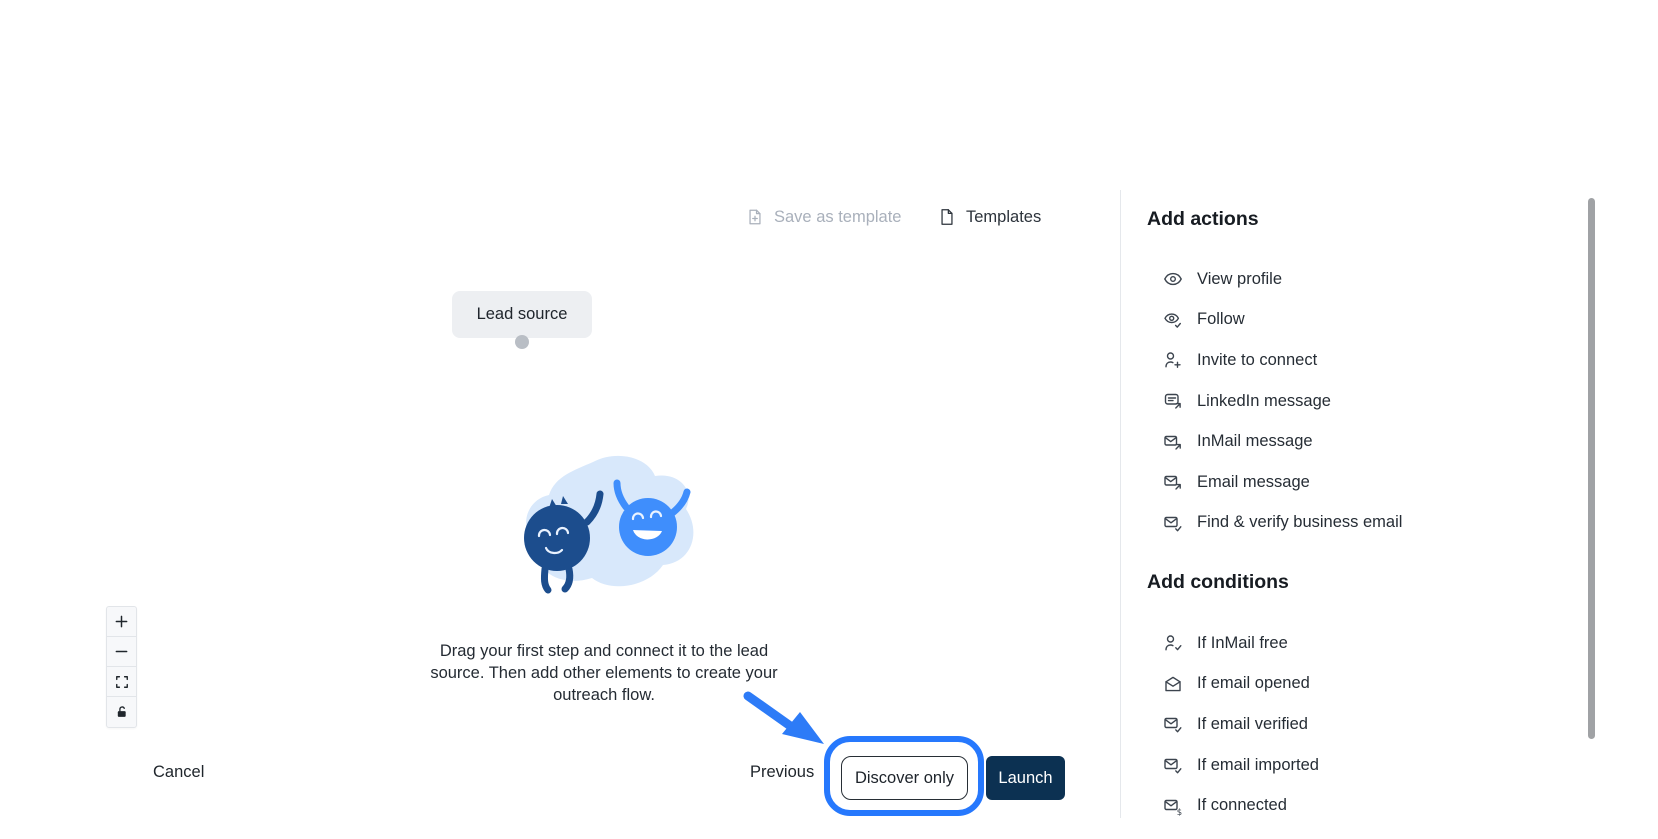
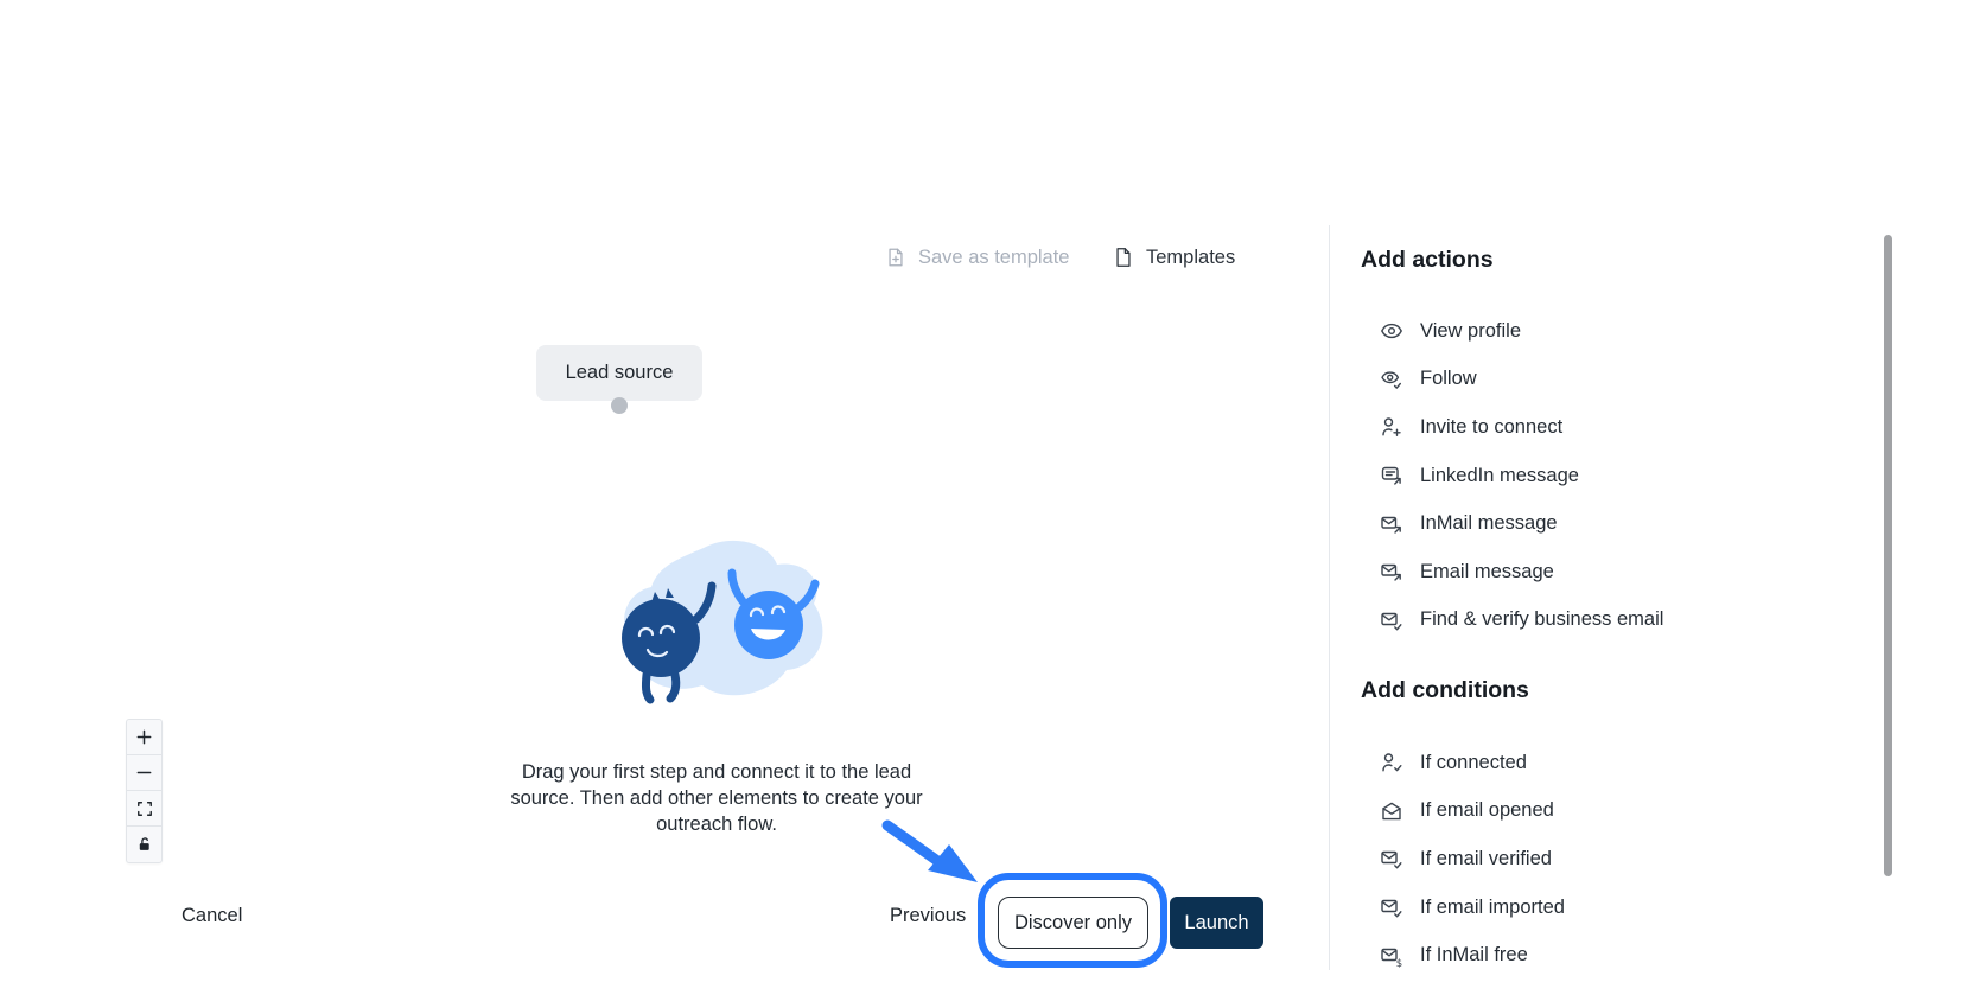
  Save as template
  Templates
  Lead source
  Drag your first step and connect it to the lead
  source. Then add other elements to create your
  outreach flow.
  Cancel
  Previous
  Discover only
  Launch
  Add actions
  View profile
  Follow
  Invite to connect
  LinkedIn message
  InMail message
  Email message
  Find & verify business email
  Add conditions
- If InMail free
+ If connected
  If email opened
  If email verified
  If email imported
  $
- If connected
+ If InMail free
